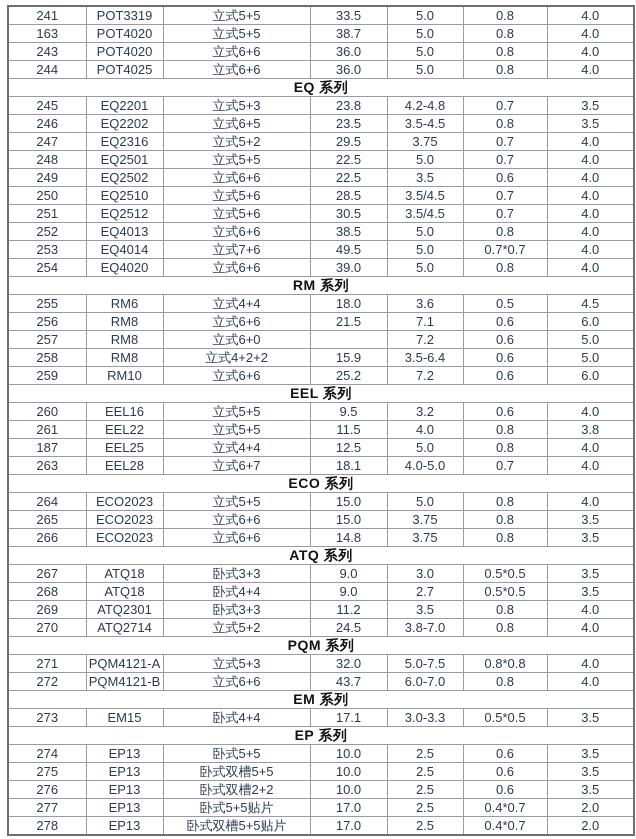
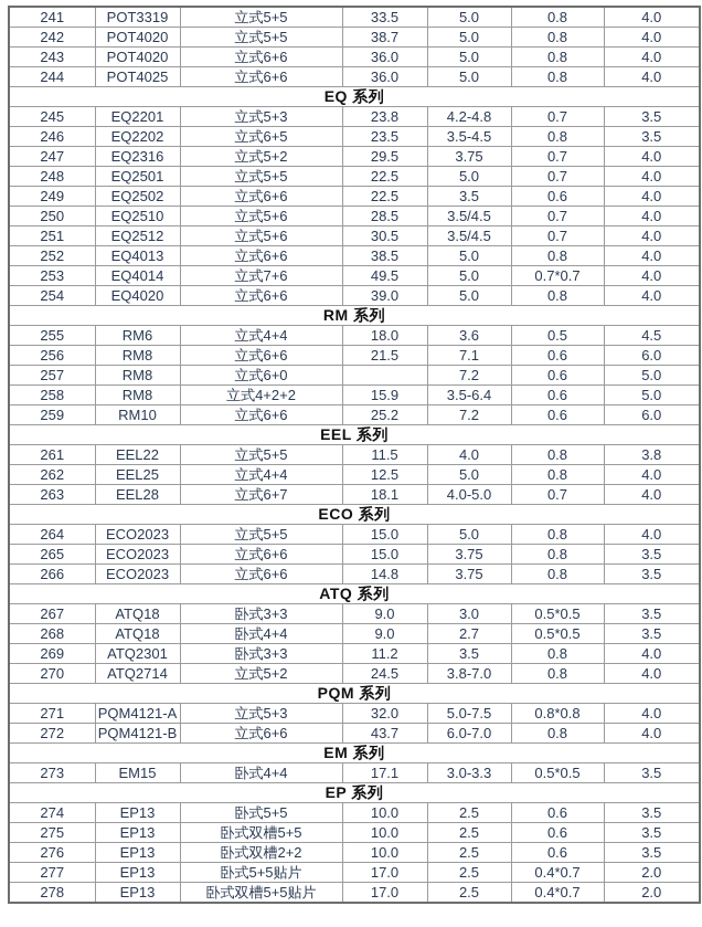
  241	POT3319	立式5+5	33.5	5.0	0.8	4.0
- 163	POT4020	立式5+5	38.7	5.0	0.8	4.0
+ 242	POT4020	立式5+5	38.7	5.0	0.8	4.0
  243	POT4020	立式6+6	36.0	5.0	0.8	4.0
  244	POT4025	立式6+6	36.0	5.0	0.8	4.0
  EQ 系列
  245	EQ2201	立式5+3	23.8	4.2-4.8	0.7	3.5
  246	EQ2202	立式6+5	23.5	3.5-4.5	0.8	3.5
  247	EQ2316	立式5+2	29.5	3.75	0.7	4.0
  248	EQ2501	立式5+5	22.5	5.0	0.7	4.0
  249	EQ2502	立式6+6	22.5	3.5	0.6	4.0
  250	EQ2510	立式5+6	28.5	3.5/4.5	0.7	4.0
  251	EQ2512	立式5+6	30.5	3.5/4.5	0.7	4.0
  252	EQ4013	立式6+6	38.5	5.0	0.8	4.0
  253	EQ4014	立式7+6	49.5	5.0	0.7*0.7	4.0
  254	EQ4020	立式6+6	39.0	5.0	0.8	4.0
  RM 系列
  255	RM6	立式4+4	18.0	3.6	0.5	4.5
  256	RM8	立式6+6	21.5	7.1	0.6	6.0
  257	RM8	立式6+0		7.2	0.6	5.0
  258	RM8	立式4+2+2	15.9	3.5-6.4	0.6	5.0
  259	RM10	立式6+6	25.2	7.2	0.6	6.0
  EEL 系列
- 260	EEL16	立式5+5	9.5	3.2	0.6	4.0
  261	EEL22	立式5+5	11.5	4.0	0.8	3.8
- 187	EEL25	立式4+4	12.5	5.0	0.8	4.0
+ 262	EEL25	立式4+4	12.5	5.0	0.8	4.0
  263	EEL28	立式6+7	18.1	4.0-5.0	0.7	4.0
  ECO 系列
  264	ECO2023	立式5+5	15.0	5.0	0.8	4.0
  265	ECO2023	立式6+6	15.0	3.75	0.8	3.5
  266	ECO2023	立式6+6	14.8	3.75	0.8	3.5
  ATQ 系列
  267	ATQ18	卧式3+3	9.0	3.0	0.5*0.5	3.5
  268	ATQ18	卧式4+4	9.0	2.7	0.5*0.5	3.5
  269	ATQ2301	卧式3+3	11.2	3.5	0.8	4.0
  270	ATQ2714	立式5+2	24.5	3.8-7.0	0.8	4.0
  PQM 系列
  271	PQM4121-A	立式5+3	32.0	5.0-7.5	0.8*0.8	4.0
  272	PQM4121-B	立式6+6	43.7	6.0-7.0	0.8	4.0
  EM 系列
  273	EM15	卧式4+4	17.1	3.0-3.3	0.5*0.5	3.5
  EP 系列
  274	EP13	卧式5+5	10.0	2.5	0.6	3.5
  275	EP13	卧式双槽5+5	10.0	2.5	0.6	3.5
  276	EP13	卧式双槽2+2	10.0	2.5	0.6	3.5
  277	EP13	卧式5+5贴片	17.0	2.5	0.4*0.7	2.0
  278	EP13	卧式双槽5+5贴片	17.0	2.5	0.4*0.7	2.0
